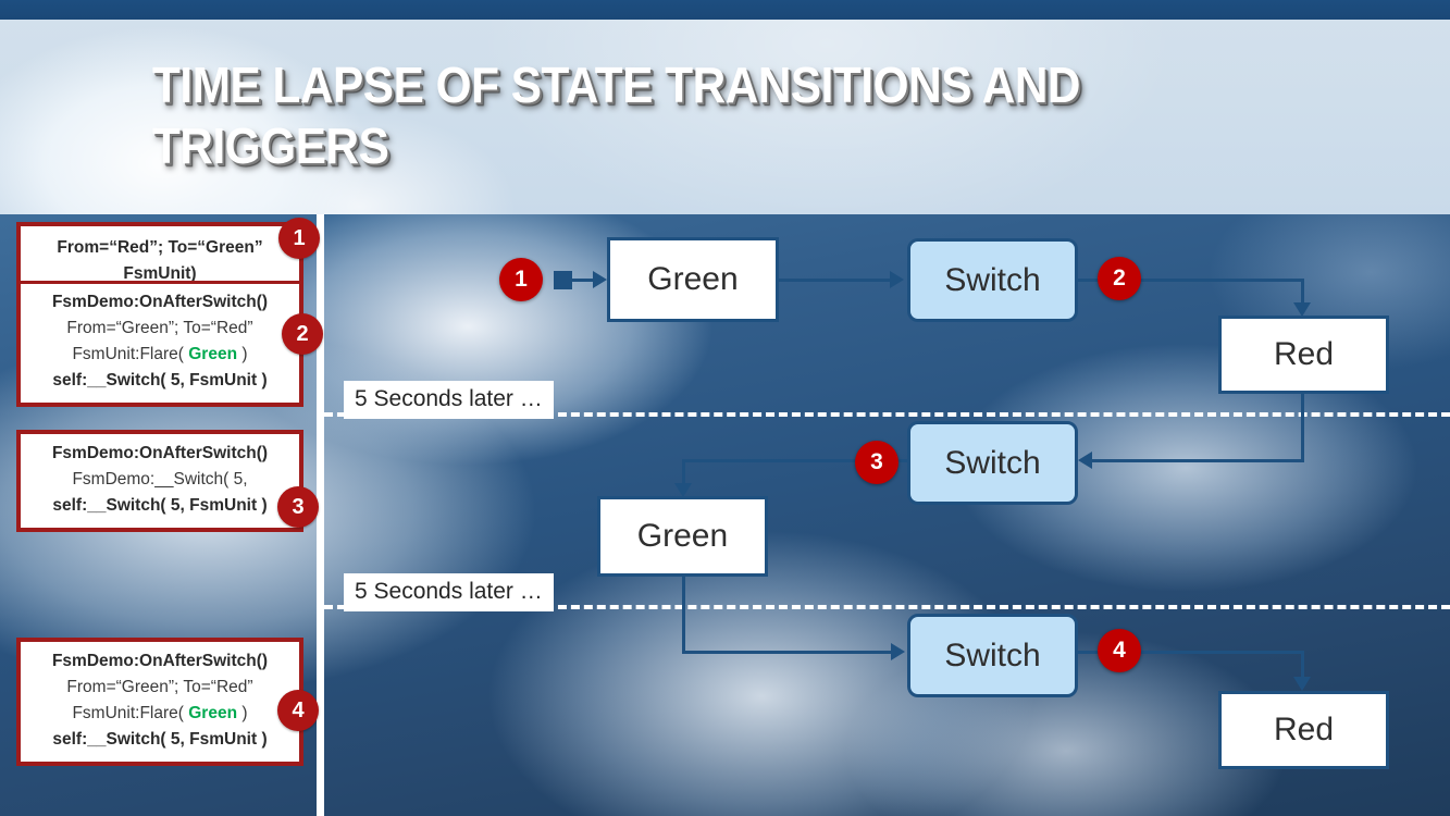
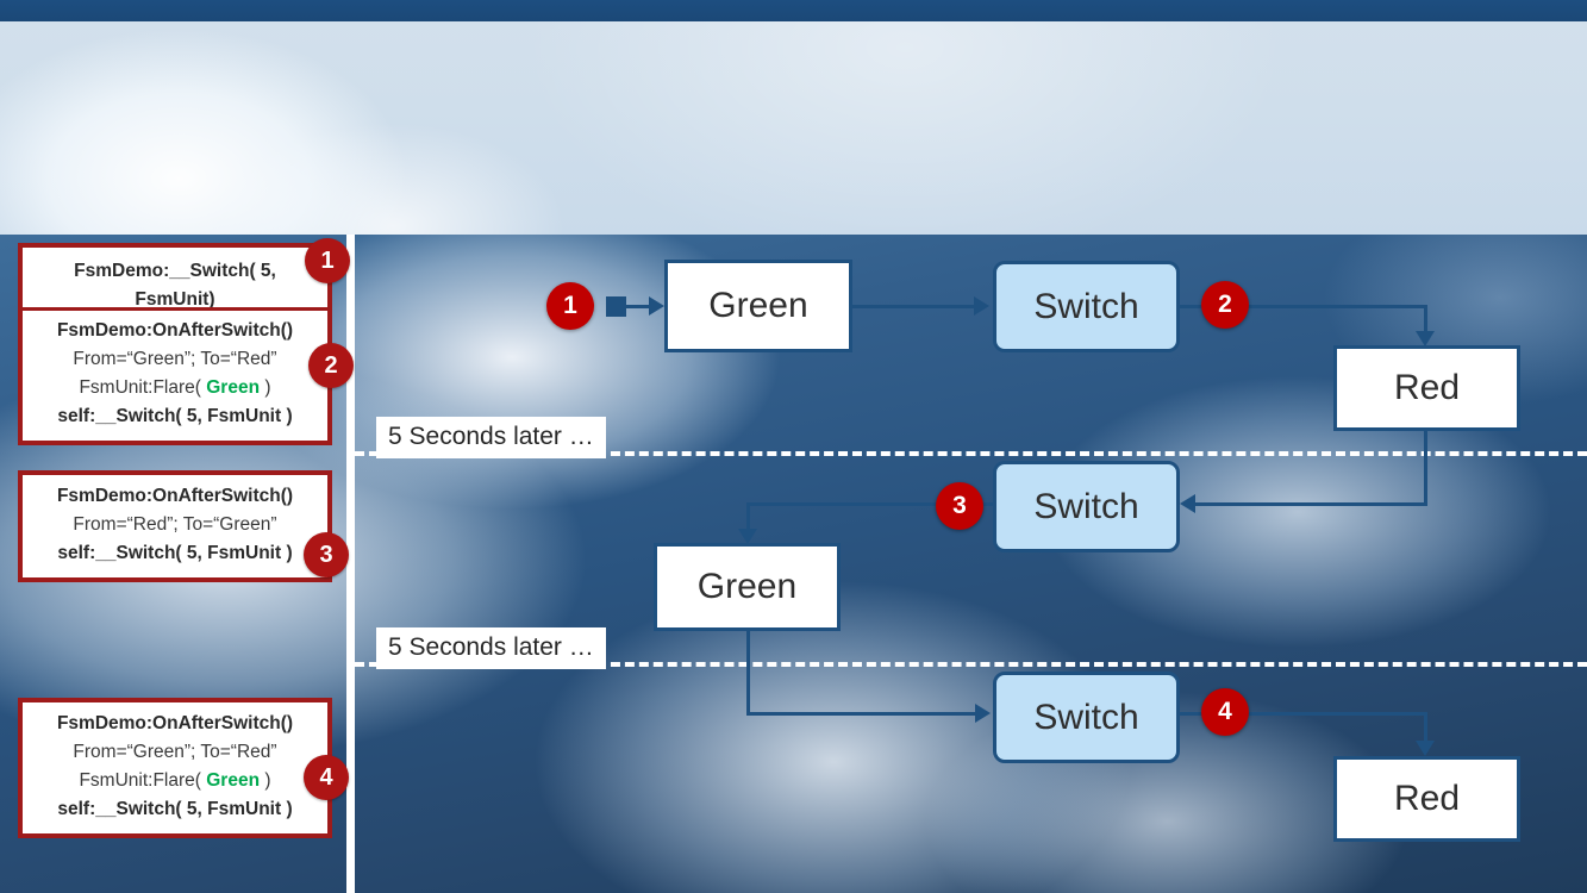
- TIME LAPSE OF STATE TRANSITIONS AND TRIGGERS
- From=“Red”; To=“Green”
+ FsmDemo:__Switch( 5,
  FsmUnit)
  FsmDemo:OnAfterSwitch()
  From=“Green”; To=“Red”
  FsmUnit:Flare( Green )
  self:__Switch( 5, FsmUnit )
  FsmDemo:OnAfterSwitch()
- FsmDemo:__Switch( 5,
+ From=“Red”; To=“Green”
  self:__Switch( 5, FsmUnit )
  FsmDemo:OnAfterSwitch()
  From=“Green”; To=“Red”
  FsmUnit:Flare( Green )
  self:__Switch( 5, FsmUnit )
  1
  2
  3
  4
  Green
  Switch
  Red
  2
  1
  5 Seconds later …
  Switch
  Green
  3
  5 Seconds later …
  Switch
  Red
  4
